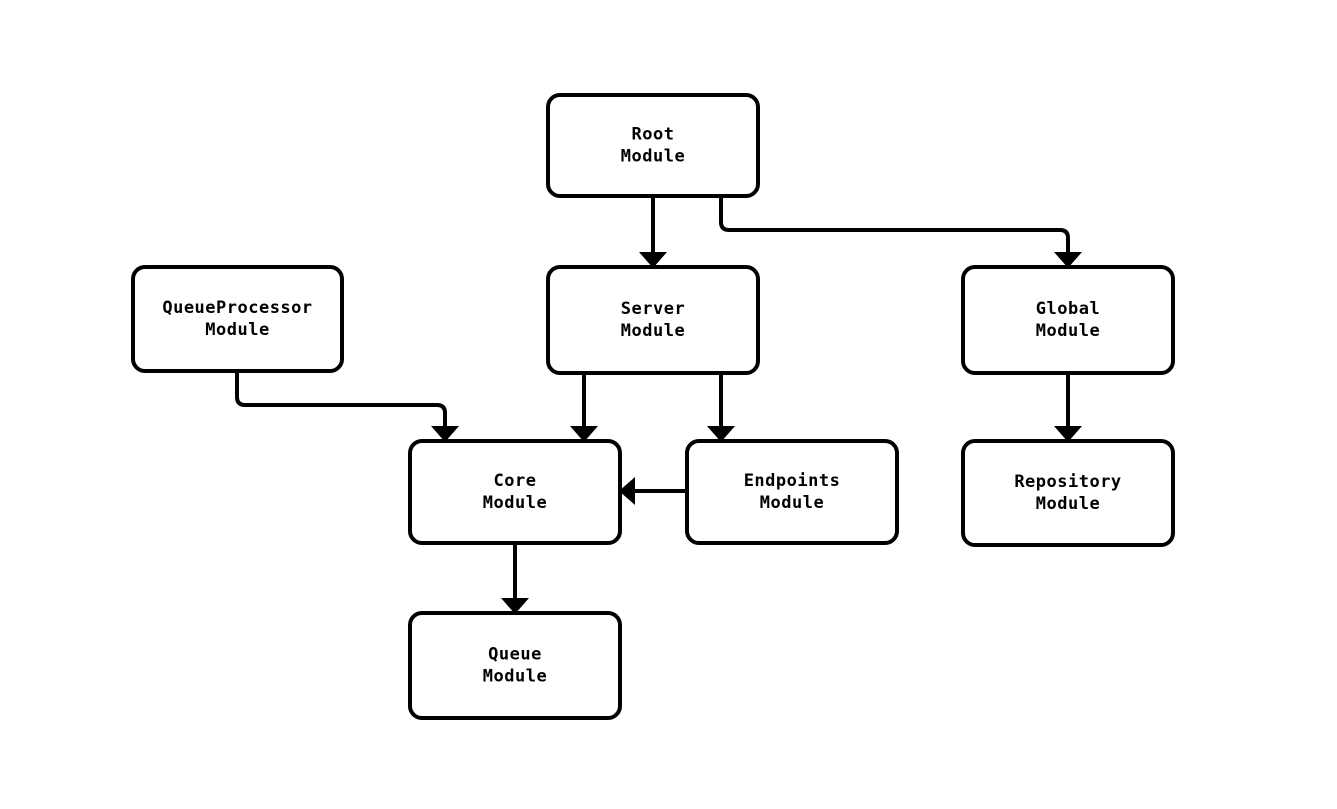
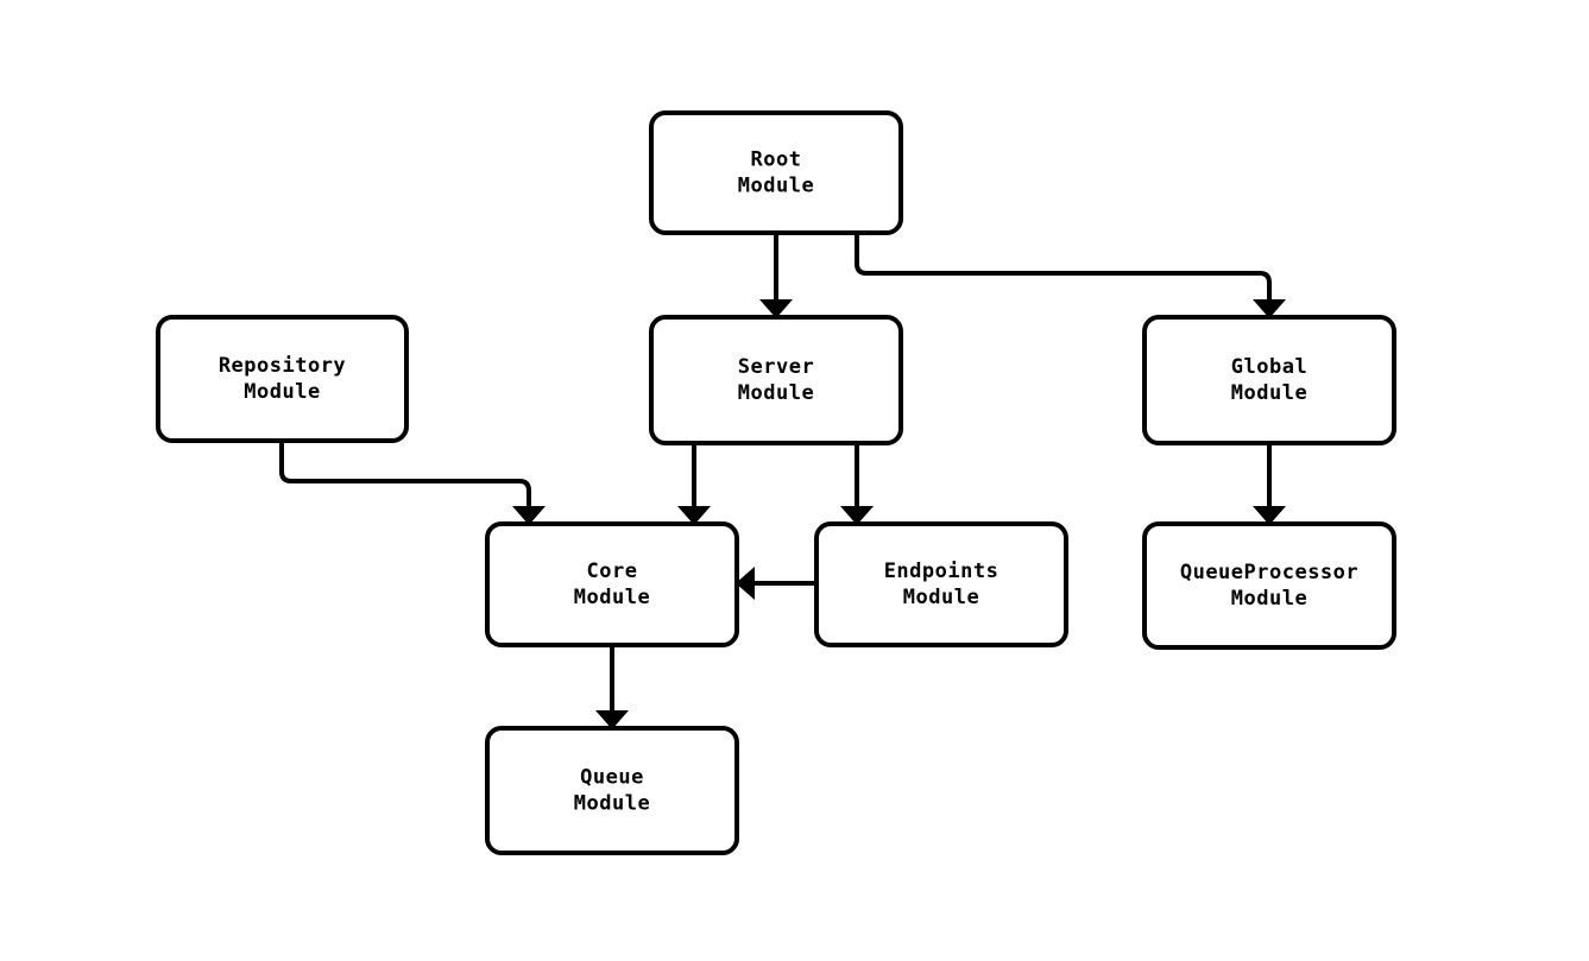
  Root
  Module
- QueueProcessor
+ Repository
  Module
  Server
  Module
  Global
  Module
  Core
  Module
  Endpoints
  Module
- Repository
+ QueueProcessor
  Module
  Queue
  Module
